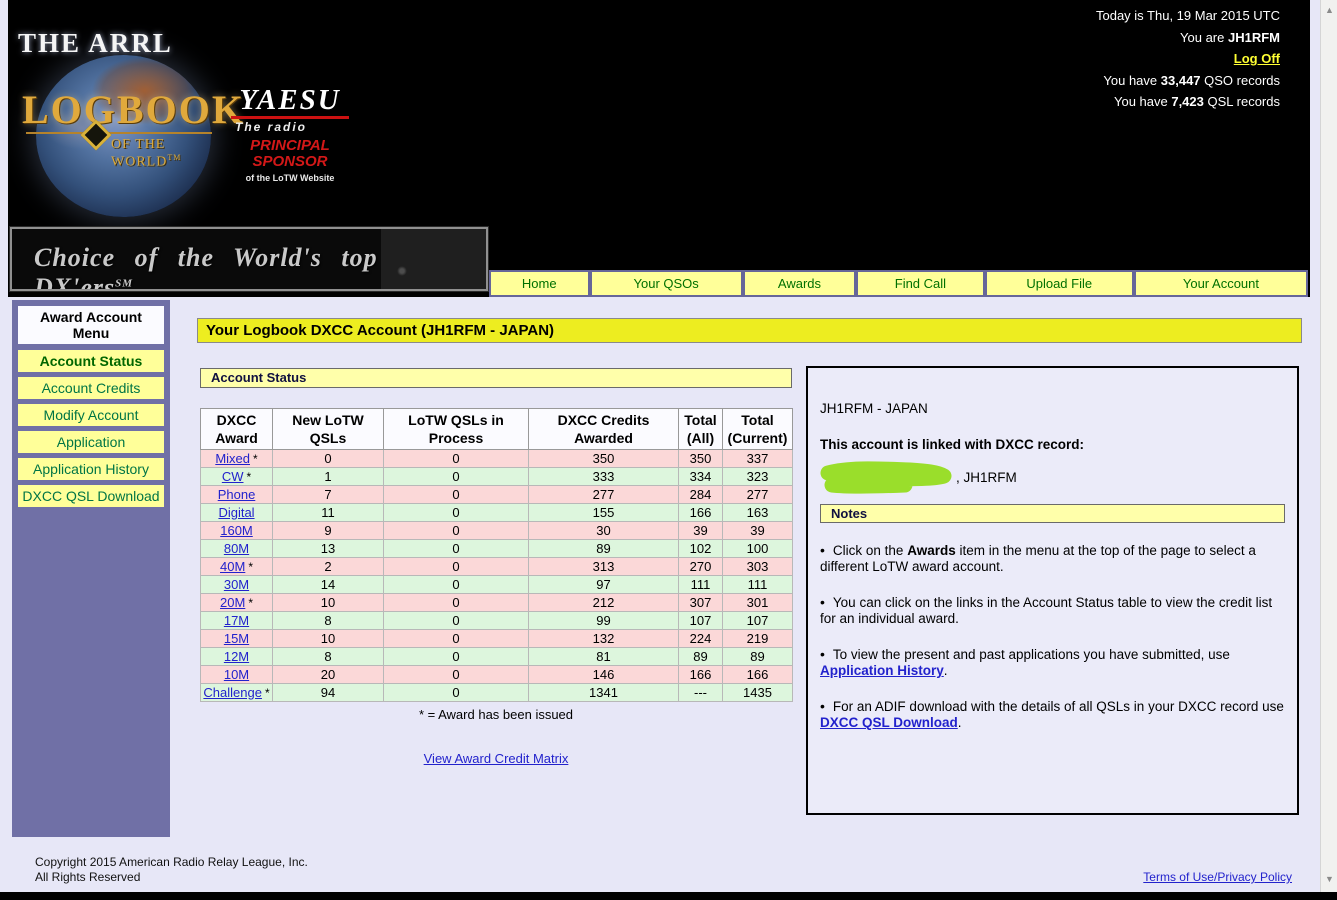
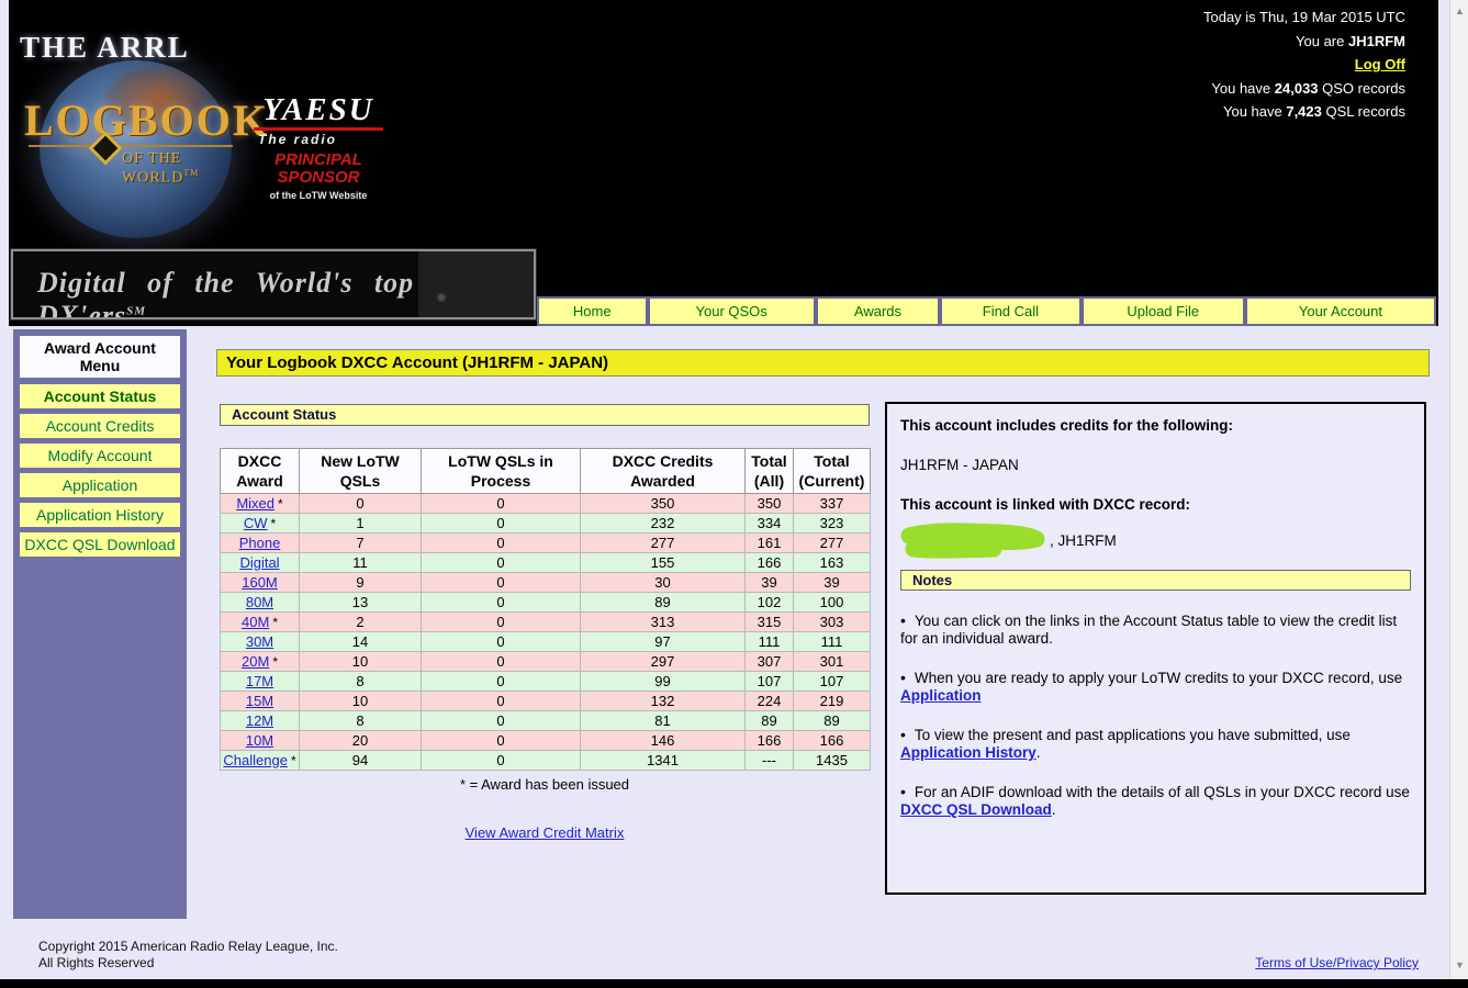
  THE ARRL
  LOGBOOK
  OF THE WORLDTM
  YAESU
  The radio
  PRINCIPAL
  SPONSOR
  of the LoTW Website
  Today is Thu, 19 Mar 2015 UTC
  You are JH1RFM
  Log Off
- You have 33,447 QSO records
+ You have 24,033 QSO records
  You have 7,423 QSL records
- Choice of the World's top DX'ersSM
+ Digital of the World's top DX'ersSM
  Home
  Your QSOs
  Awards
  Find Call
  Upload File
  Your Account
  Award Account Menu
  Account Status
  Account Credits
  Modify Account
  Application
  Application History
  DXCC QSL Download
  Your Logbook DXCC Account (JH1RFM - JAPAN)
  Account Status
  DXCC Award	New LoTW QSLs	LoTW QSLs in Process	DXCC Credits Awarded	Total (All)	Total (Current)
  Mixed *	0	0	350	350	337
- CW *	1	0	333	334	323
+ CW *	1	0	232	334	323
- Phone	7	0	277	284	277
+ Phone	7	0	277	161	277
  Digital	11	0	155	166	163
  160M	9	0	30	39	39
  80M	13	0	89	102	100
- 40M *	2	0	313	270	303
+ 40M *	2	0	313	315	303
  30M	14	0	97	111	111
- 20M *	10	0	212	307	301
+ 20M *	10	0	297	307	301
  17M	8	0	99	107	107
  15M	10	0	132	224	219
  12M	8	0	81	89	89
  10M	20	0	146	166	166
  Challenge *	94	0	1341	---	1435
  * = Award has been issued
  View Award Credit Matrix
+ This account includes credits for the following:
  JH1RFM - JAPAN
  This account is linked with DXCC record:
  , JH1RFM
  Notes
- • Click on the Awards item in the menu at the top of the page to select a different LoTW award account.
  • You can click on the links in the Account Status table to view the credit list for an individual award.
+ • When you are ready to apply your LoTW credits to your DXCC record, use Application
  • To view the present and past applications you have submitted, use Application History.
  • For an ADIF download with the details of all QSLs in your DXCC record use DXCC QSL Download.
  Copyright 2015 American Radio Relay League, Inc.
  All Rights Reserved
  Terms of Use/Privacy Policy
  ▲
  ▼
